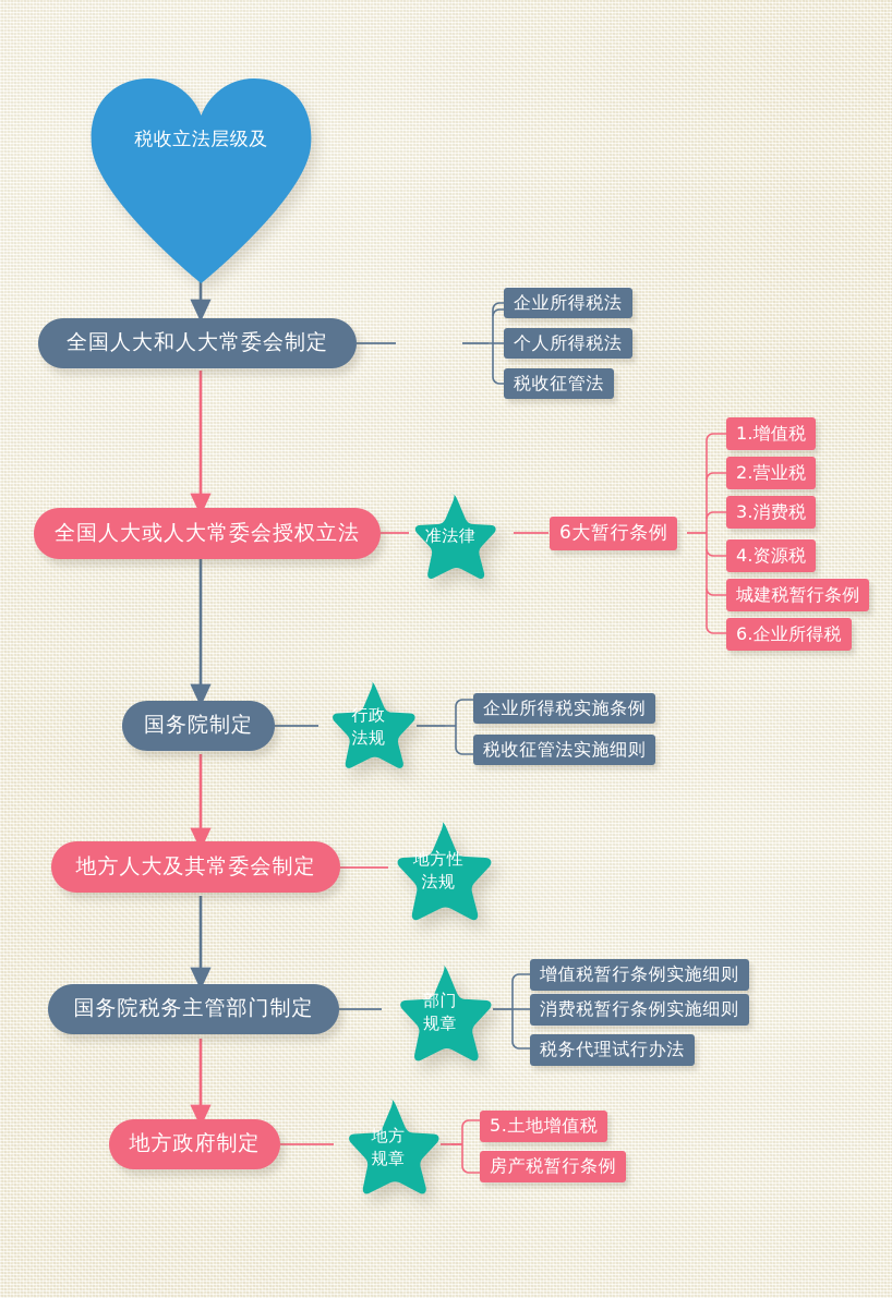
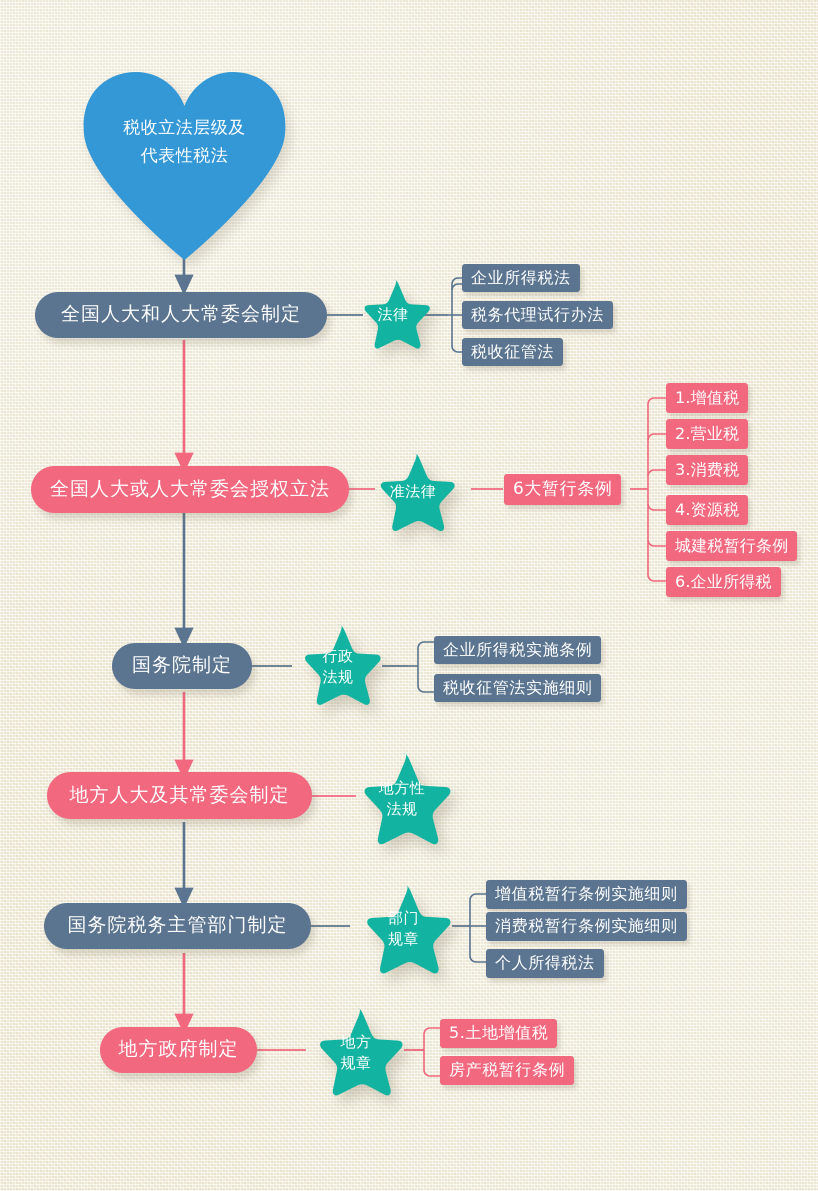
  税收立法层级及
+ 代表性税法
  全国人大和人大常委会制定
+ 法律
  企业所得税法
- 个人所得税法
+ 税务代理试行办法
  税收征管法
  全国人大或人大常委会授权立法
  准法律
  6大暂行条例
  1.增值税
  2.营业税
  3.消费税
  4.资源税
  城建税暂行条例
  6.企业所得税
  国务院制定
  行政
  法规
  企业所得税实施条例
  税收征管法实施细则
  地方人大及其常委会制定
  地方性
  法规
  国务院税务主管部门制定
  部门
  规章
  增值税暂行条例实施细则
  消费税暂行条例实施细则
- 税务代理试行办法
+ 个人所得税法
  地方政府制定
  地方
  规章
  5.土地增值税
  房产税暂行条例
